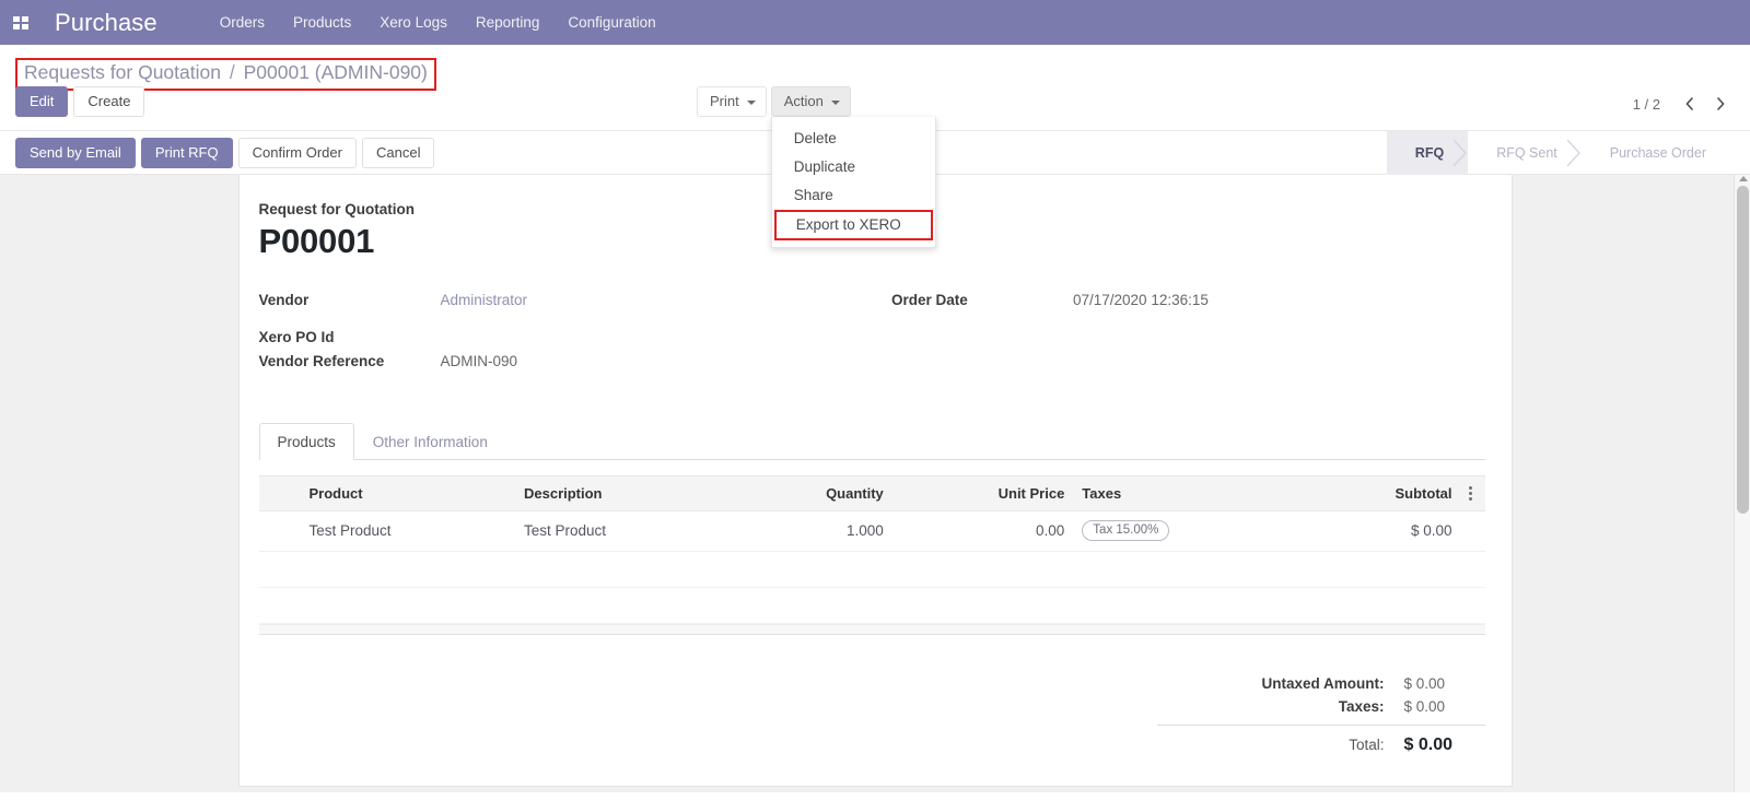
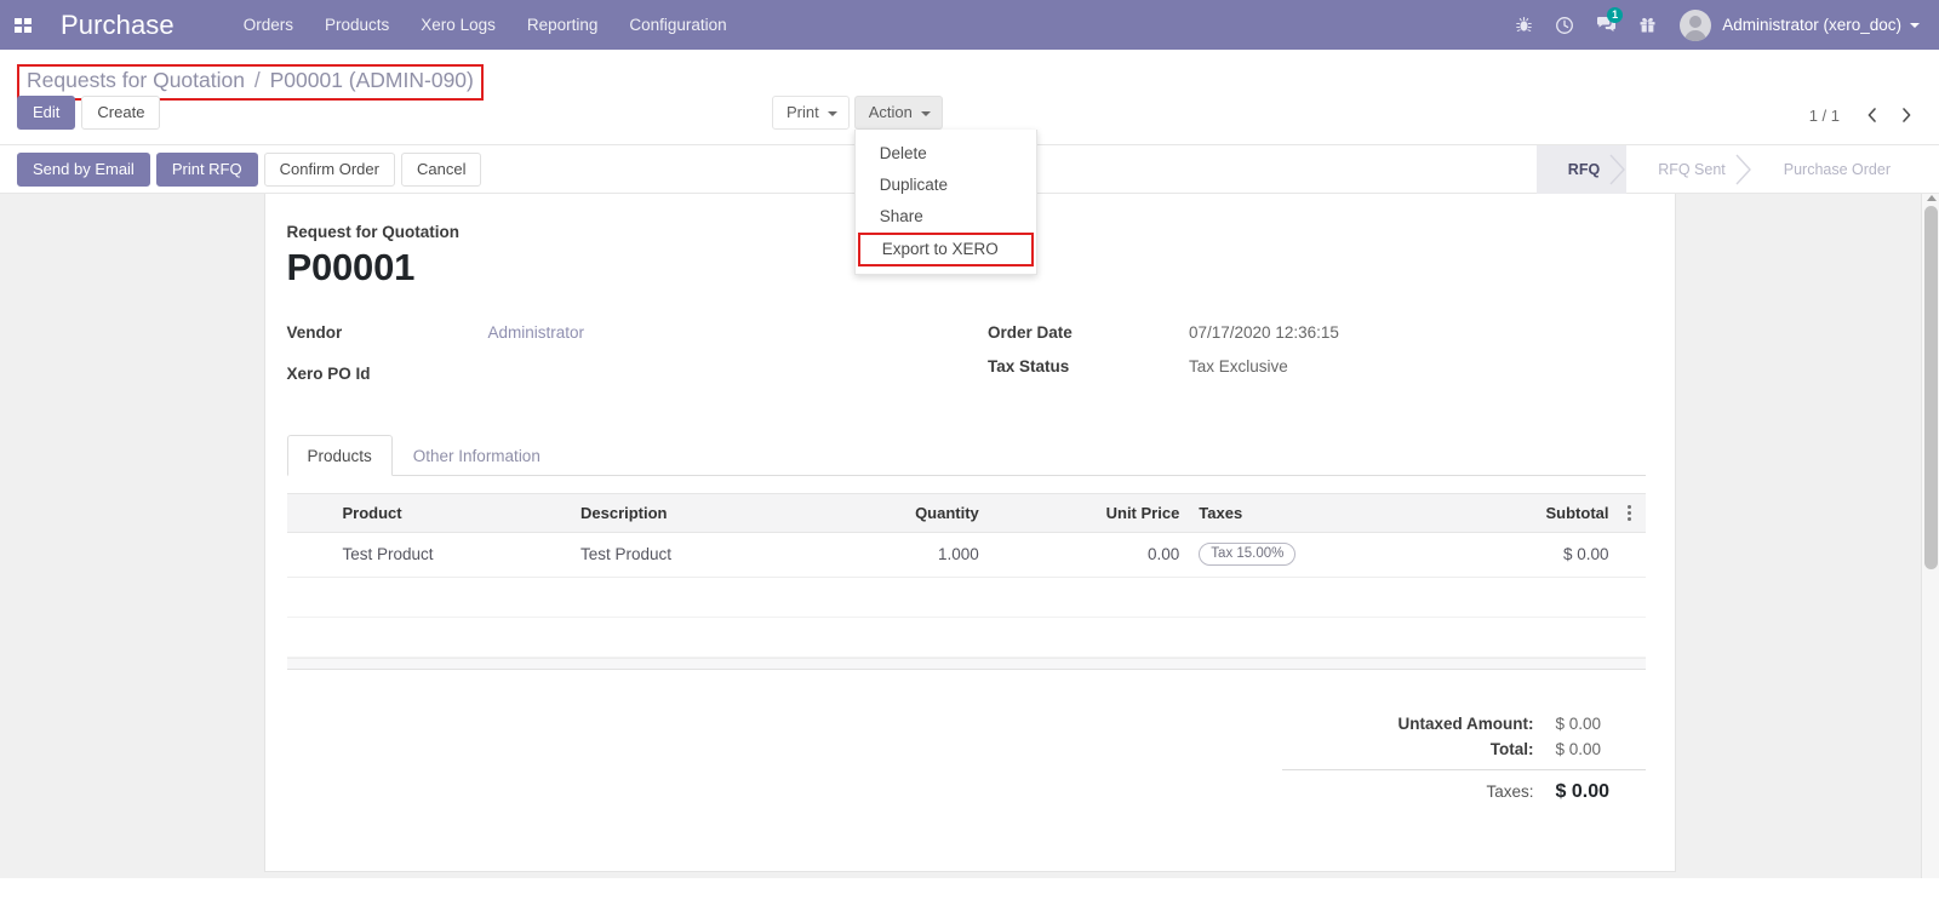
  Purchase
  Orders
  Products
  Xero Logs
  Reporting
  Configuration
+ 1
+ Administrator (xero_doc)
  Requests for Quotation / P00001 (ADMIN-090)
  Edit
  Create
  Print
  Action
  Delete
  Duplicate
  Share
  Export to XERO
- 1 / 2
+ 1 / 1
  Send by Email
  Print RFQ
  Confirm Order
  Cancel
  RFQ
  RFQ Sent
  Purchase Order
  Request for Quotation
  P00001
  Vendor
  Administrator
  Xero PO Id
- Vendor Reference
- ADMIN-090
  Order Date
  07/17/2020 12:36:15
+ Tax Status
+ Tax Exclusive
  Products
  Other Information
  	Product	Description	Quantity	Unit Price	Taxes	Subtotal
  	Test Product	Test Product	1.000	0.00	Tax 15.00%	$ 0.00
  Untaxed Amount:
  $ 0.00
- Taxes:
+ Total:
  $ 0.00
- Total:
+ Taxes:
  $ 0.00
